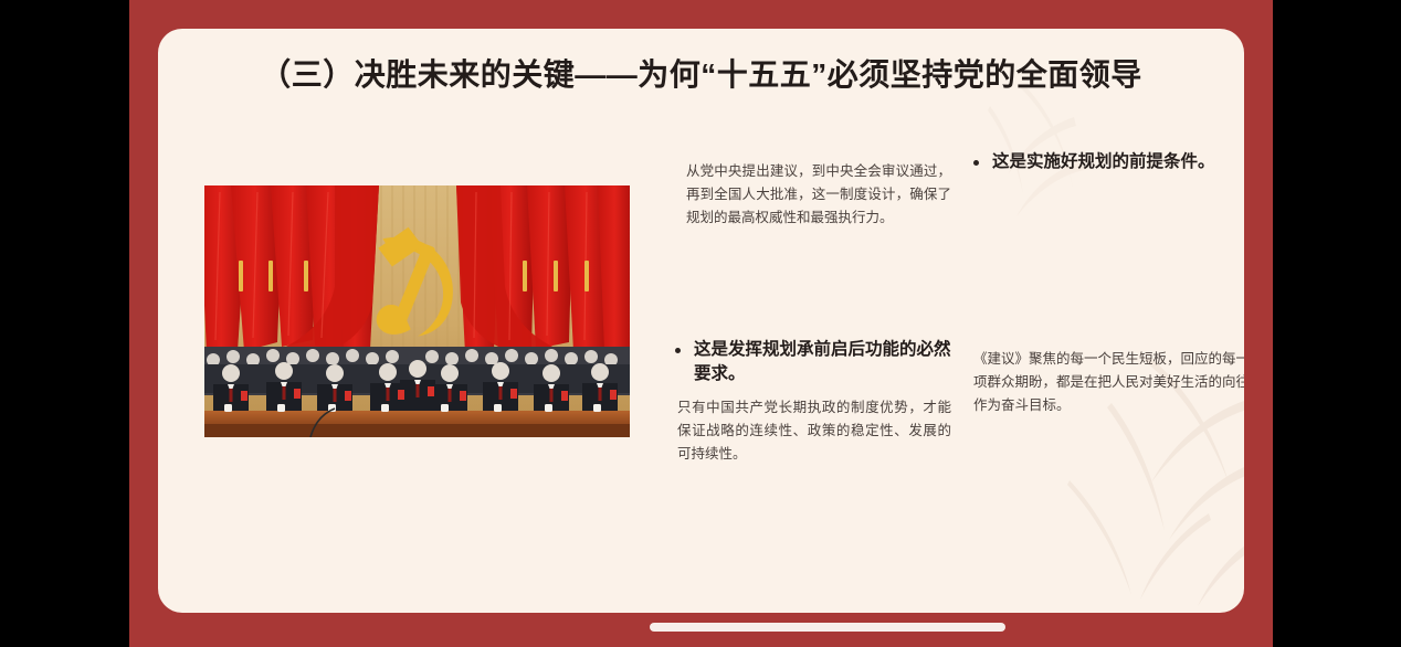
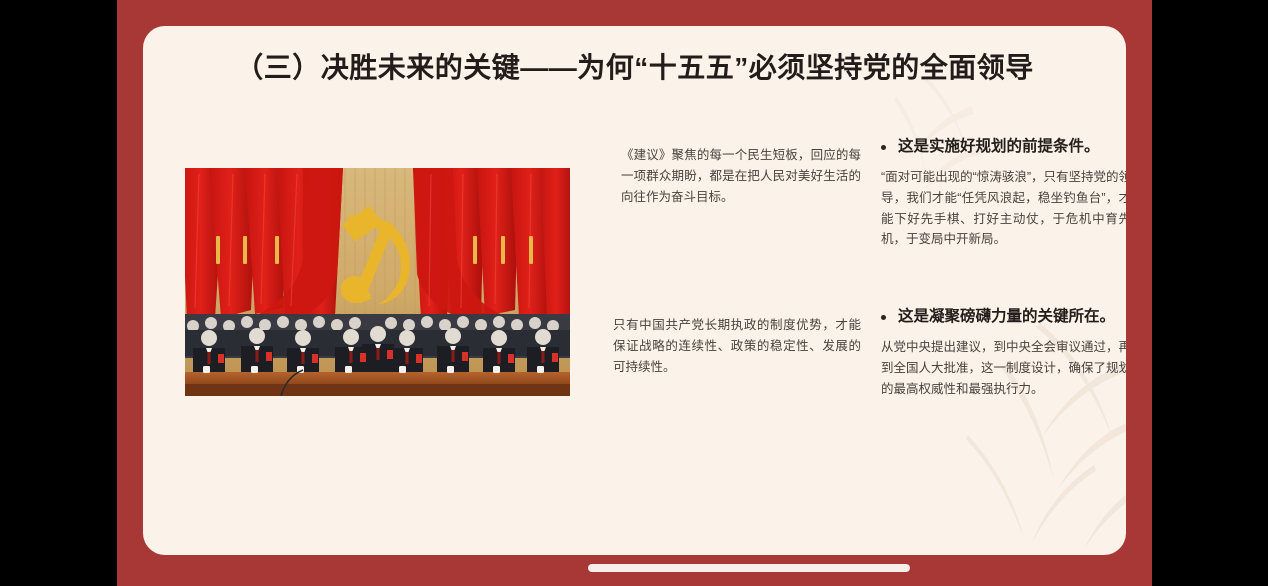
  （三）决胜未来的关键——为何“十五五”必须坚持党的全面领导
- 从党中央提出建议，到中央全会审议通过，再到全国人大批准，这一制度设计，确保了规划的最高权威性和最强执行力。
+ 《建议》聚焦的每一个民生短板，回应的每一项群众期盼，都是在把人民对美好生活的向往作为奋斗目标。
- 这是发挥规划承前启后功能的必然要求。
  只有中国共产党长期执政的制度优势，才能保证战略的连续性、政策的稳定性、发展的可持续性。
  这是实施好规划的前提条件。
+ “面对可能出现的“惊涛骇浪”，只有坚持党的领导，我们才能“任凭风浪起，稳坐钓鱼台”，才能下好先手棋、打好主动仗，于危机中育先机，于变局中开新局。
+ 这是凝聚磅礴力量的关键所在。
- 《建议》聚焦的每一个民生短板，回应的每一项群众期盼，都是在把人民对美好生活的向往作为奋斗目标。
+ 从党中央提出建议，到中央全会审议通过，再到全国人大批准，这一制度设计，确保了规划的最高权威性和最强执行力。
